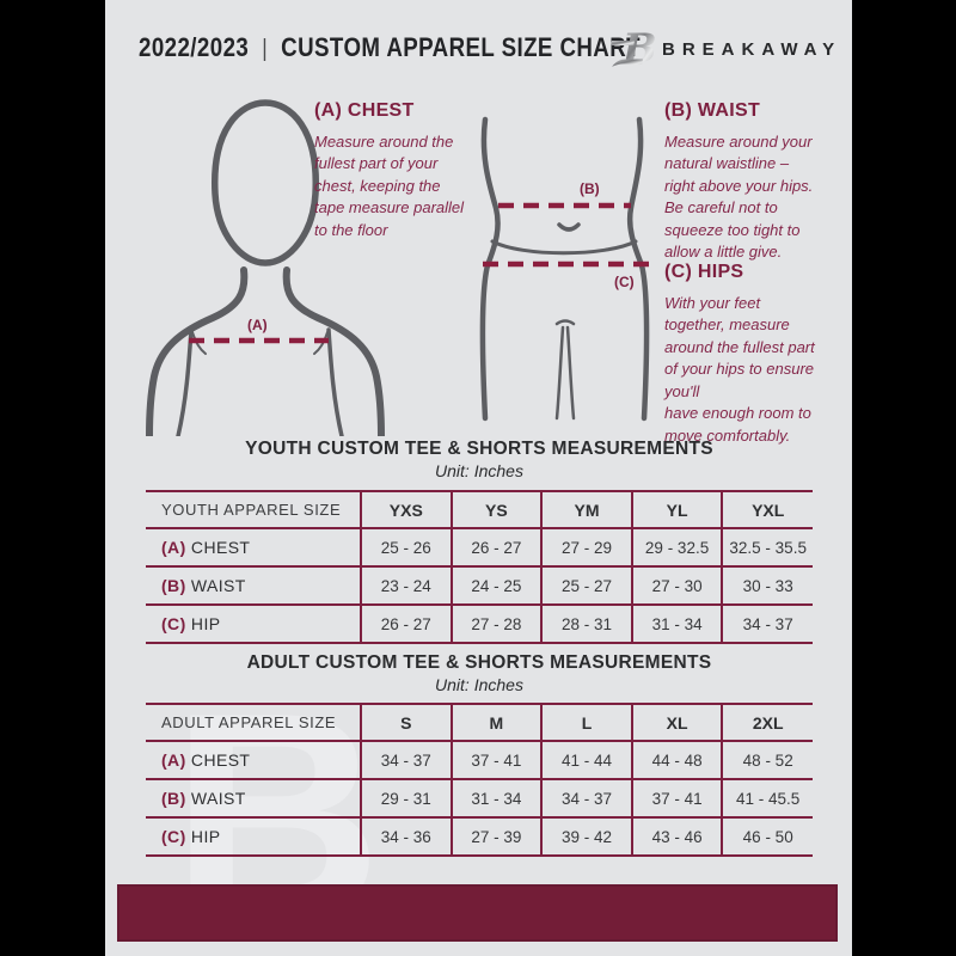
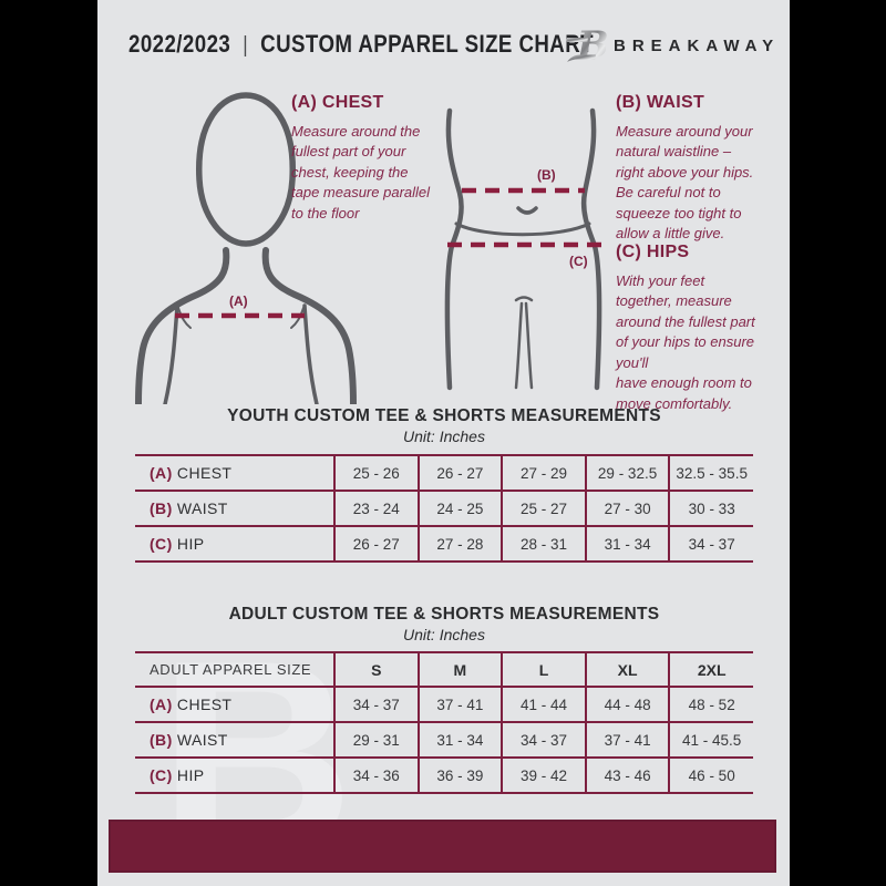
  B
  2022/2023
  |
  CUSTOM APPAREL SIZE CHART
  B
  BREAKAWAY
  (A)
  (B)
  (C)
  (A) CHEST
  Measure around the
  fullest part of your
  chest, keeping the
  tape measure parallel
  to the floor
  (B) WAIST
  Measure around your
  natural waistline –
  right above your hips.
  Be careful not to
  squeeze too tight to
  allow a little give.
  (C) HIPS
  With your feet
  together, measure
  around the fullest part
  of your hips to ensure
  you'll
  have enough room to
  move comfortably.
  YOUTH CUSTOM TEE & SHORTS MEASUREMENTS
  Unit: Inches
- YOUTH APPAREL SIZE	YXS	YS	YM	YL	YXL
  (A) CHEST	25 - 26	26 - 27	27 - 29	29 - 32.5	32.5 - 35.5
  (B) WAIST	23 - 24	24 - 25	25 - 27	27 - 30	30 - 33
  (C) HIP	26 - 27	27 - 28	28 - 31	31 - 34	34 - 37
  ADULT CUSTOM TEE & SHORTS MEASUREMENTS
  Unit: Inches
  ADULT APPAREL SIZE	S	M	L	XL	2XL
  (A) CHEST	34 - 37	37 - 41	41 - 44	44 - 48	48 - 52
  (B) WAIST	29 - 31	31 - 34	34 - 37	37 - 41	41 - 45.5
- (C) HIP	34 - 36	27 - 39	39 - 42	43 - 46	46 - 50
+ (C) HIP	34 - 36	36 - 39	39 - 42	43 - 46	46 - 50
